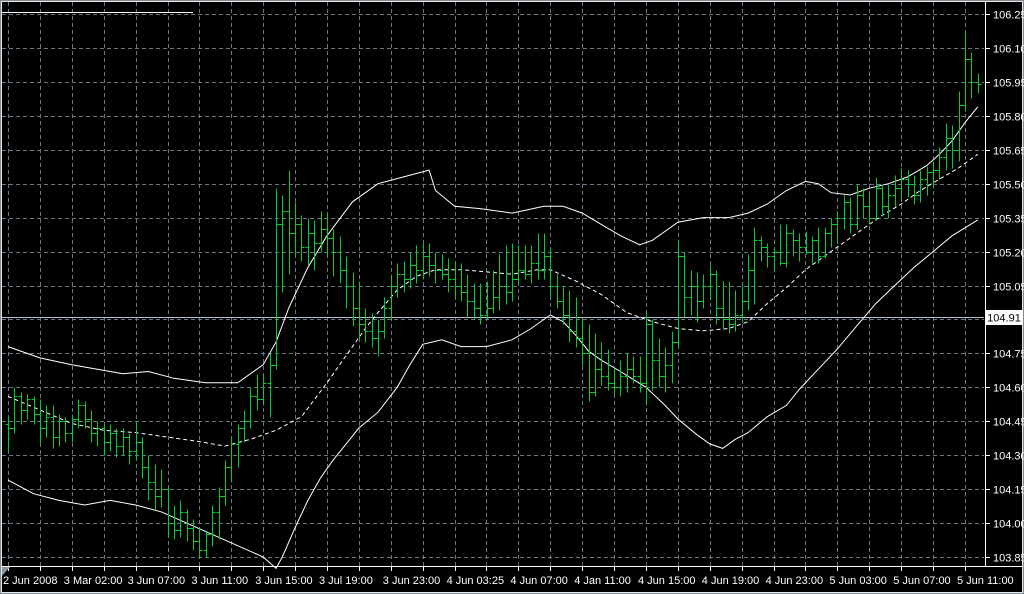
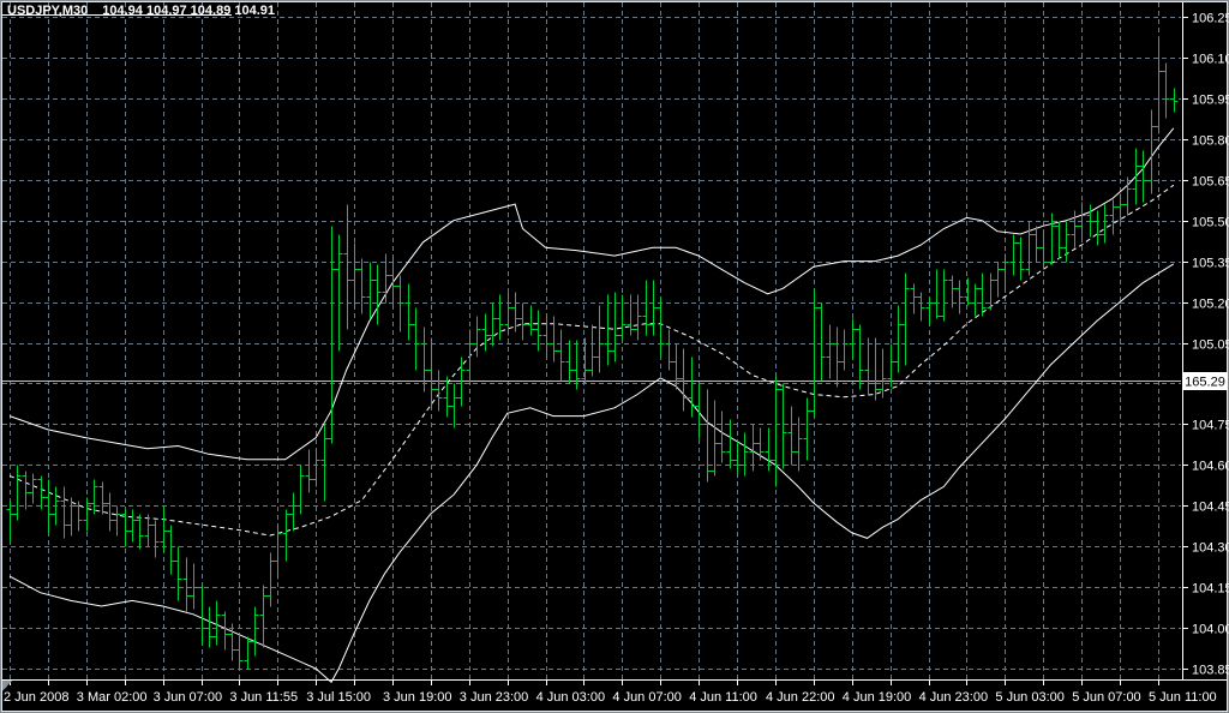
+ USDJPY,M30 104.94 104.97 104.89 104.91
  106.2
  106.1
  105.9
  105.8
  105.6
  105.5
  105.3
  105.2
  105.0
  104.7
  104.6
  104.4
  104.3
  104.1
  104.0
  103.8
- 104.91
+ 165.29
  2 Jun 2008
  3 Mar 02:00
  3 Jun 07:00
- 3 Jun 11:00
+ 3 Jun 11:55
- 3 Jun 15:00
+ 3 Jul 15:00
- 3 Jul 19:00
+ 3 Jun 19:00
  3 Jun 23:00
- 4 Jun 03:25
+ 4 Jun 03:00
  4 Jun 07:00
- 4 Jan 11:00
+ 4 Jun 11:00
- 4 Jun 15:00
+ 4 Jun 22:00
  4 Jun 19:00
  4 Jun 23:00
  5 Jun 03:00
  5 Jun 07:00
  5 Jun 11:00
